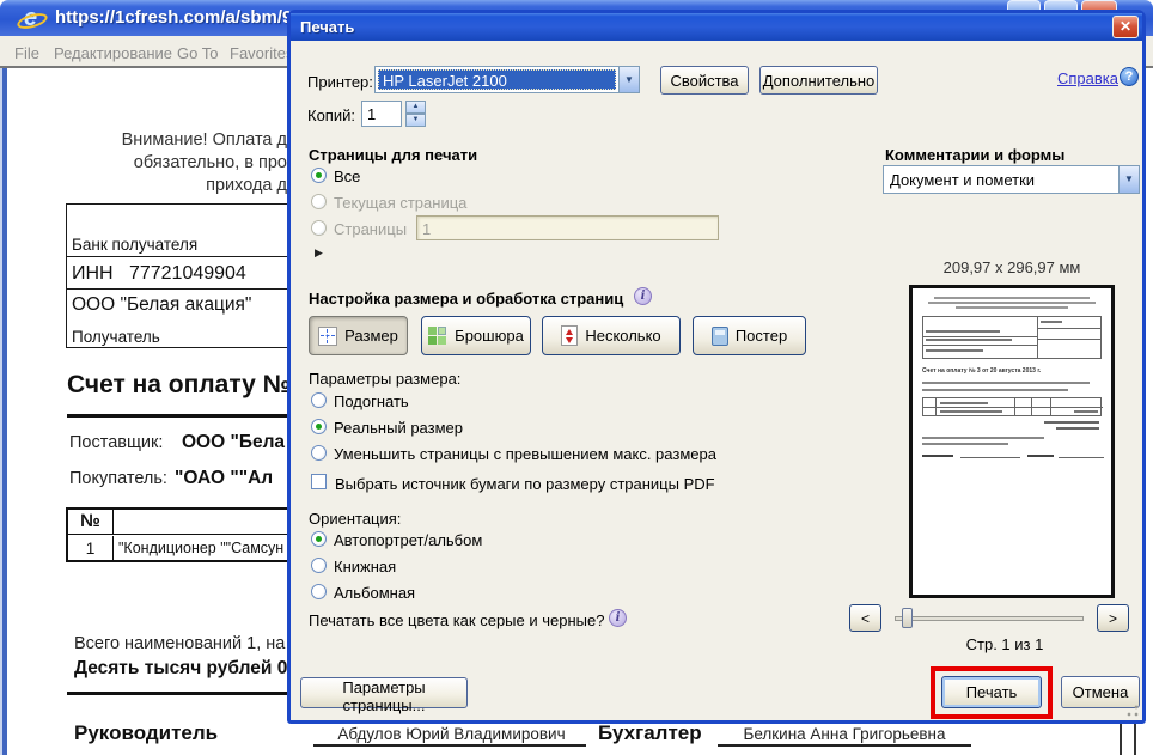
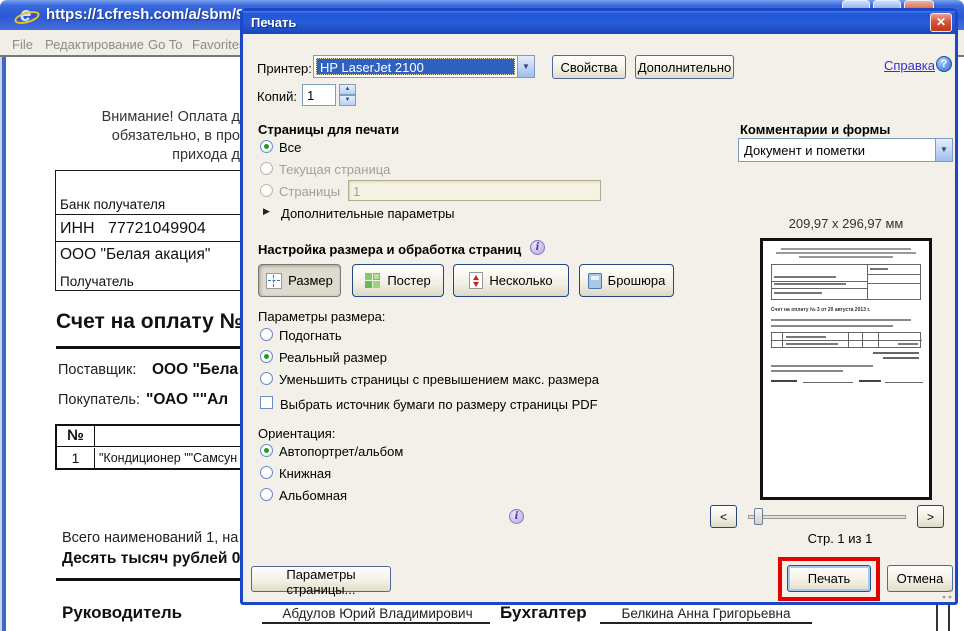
  e
  https://1cfresh.com/a/sbm/
  File
  Редактирование
  Go To
  Favorite
  Внимание! Оплата д
  обязательно, в про
  прихода д
  Банк получателя
  ИНН 77721049904
  ООО "Белая акация"
  Получатель
  Счет на оплату №
  Поставщик:
  ООО "Бела
  Покупатель:
  "ОАО ""Ал
  №
  1
  "Кондиционер ""Самсун
  Всего наименований 1, на
  Десять тысяч рублей 0
  Руководитель
  Абдулов Юрий Владимирович
  Бухгалтер
  Белкина Анна Григорьевна
  Печать
  ✕
  Принтер:
  HP LaserJet 2100
  ▼
  Свойства
  Дополнительно
  Справка
  ?
  Копий:
  1
  Страницы для печати
  Все
  Текущая страница
  Страницы
  1
  ▶
+ Дополнительные параметры
  Комментарии и формы
  Документ и пометки
  ▼
  209,97 x 296,97 мм
  Настройка размера и обработка страниц
  i
  Размер
- Брошюра
+ Постер
  Несколько
- Постер
+ Брошюра
  Параметры размера:
  Подогнать
  Реальный размер
  Уменьшить страницы с превышением макс. размера
  Выбрать источник бумаги по размеру страницы PDF
  Ориентация:
  Автопортрет/альбом
  Книжная
  Альбомная
- Печатать все цвета как серые и черные?
  i
  <
  >
  Стр. 1 из 1
  Параметры страницы...
  Печать
  Отмена
